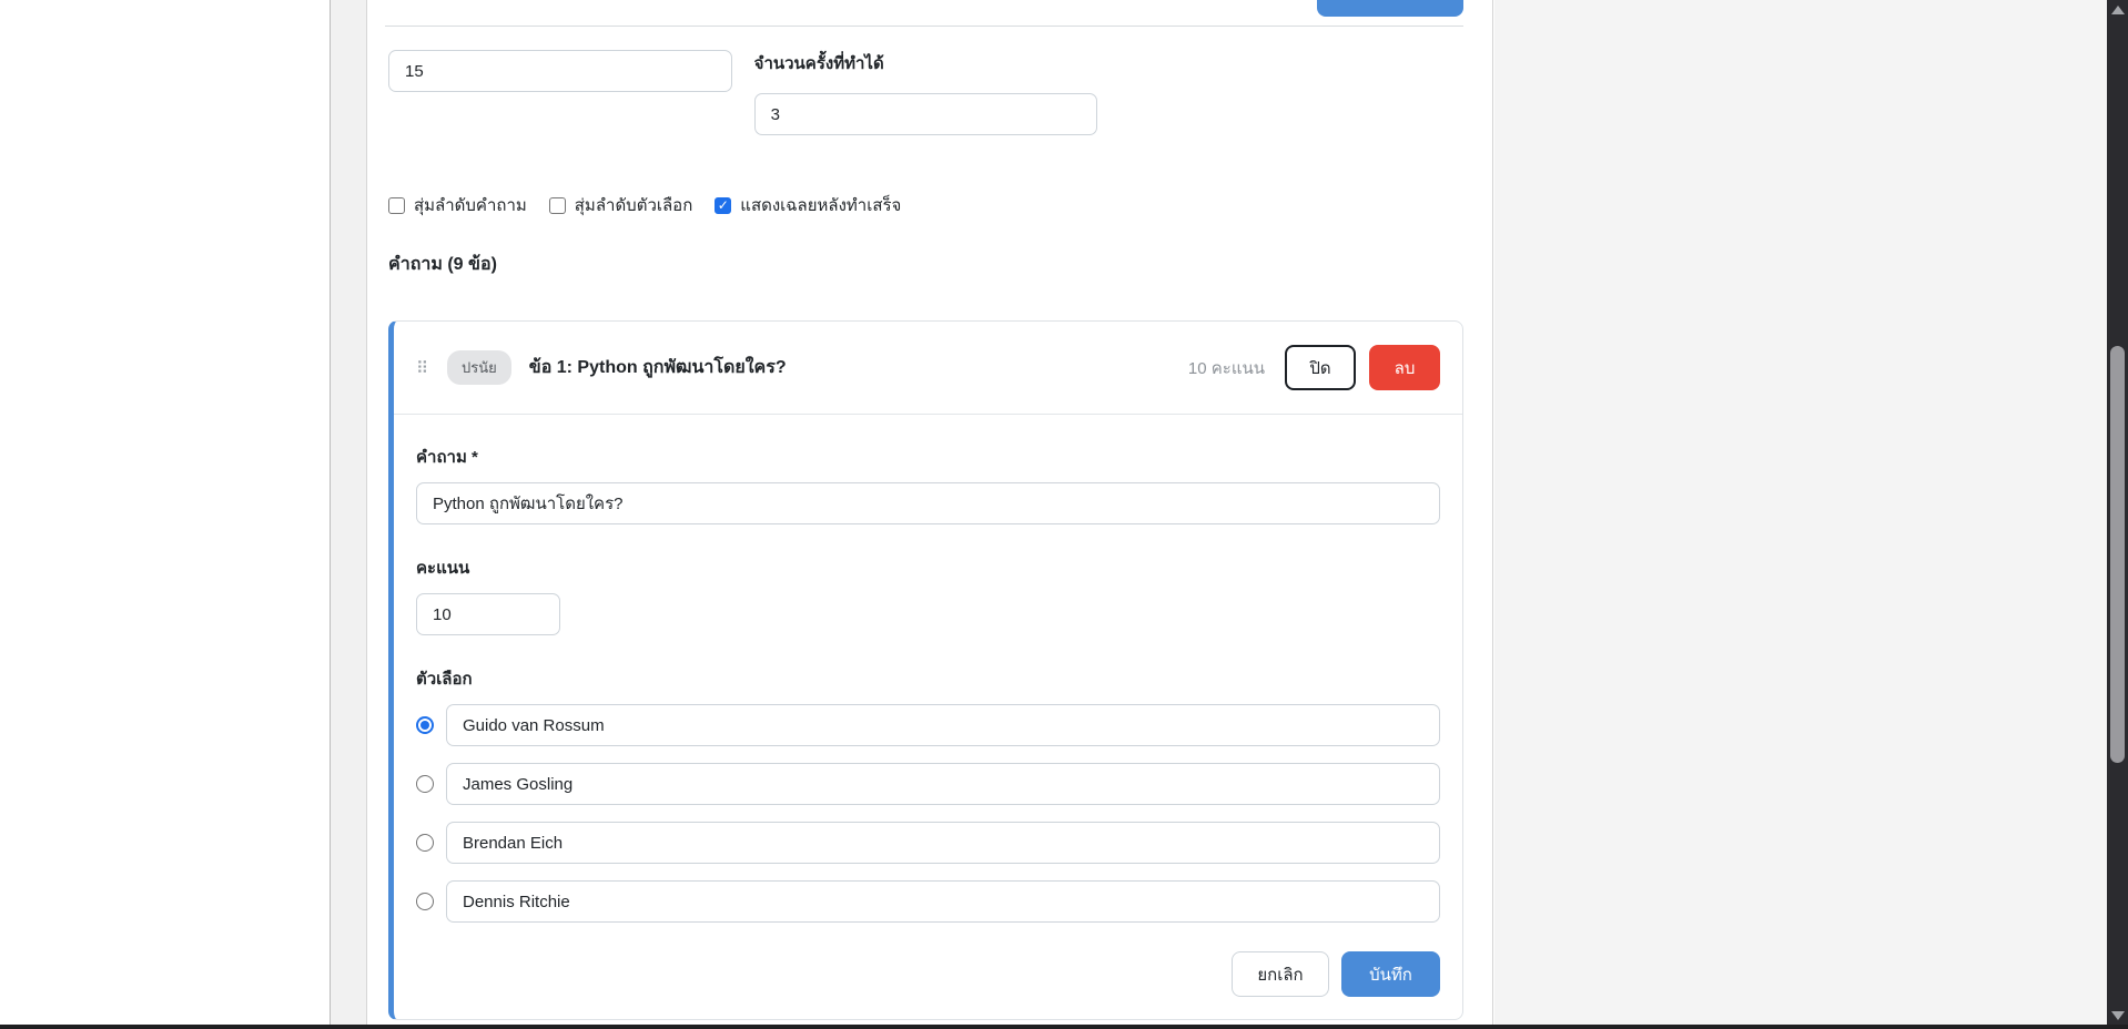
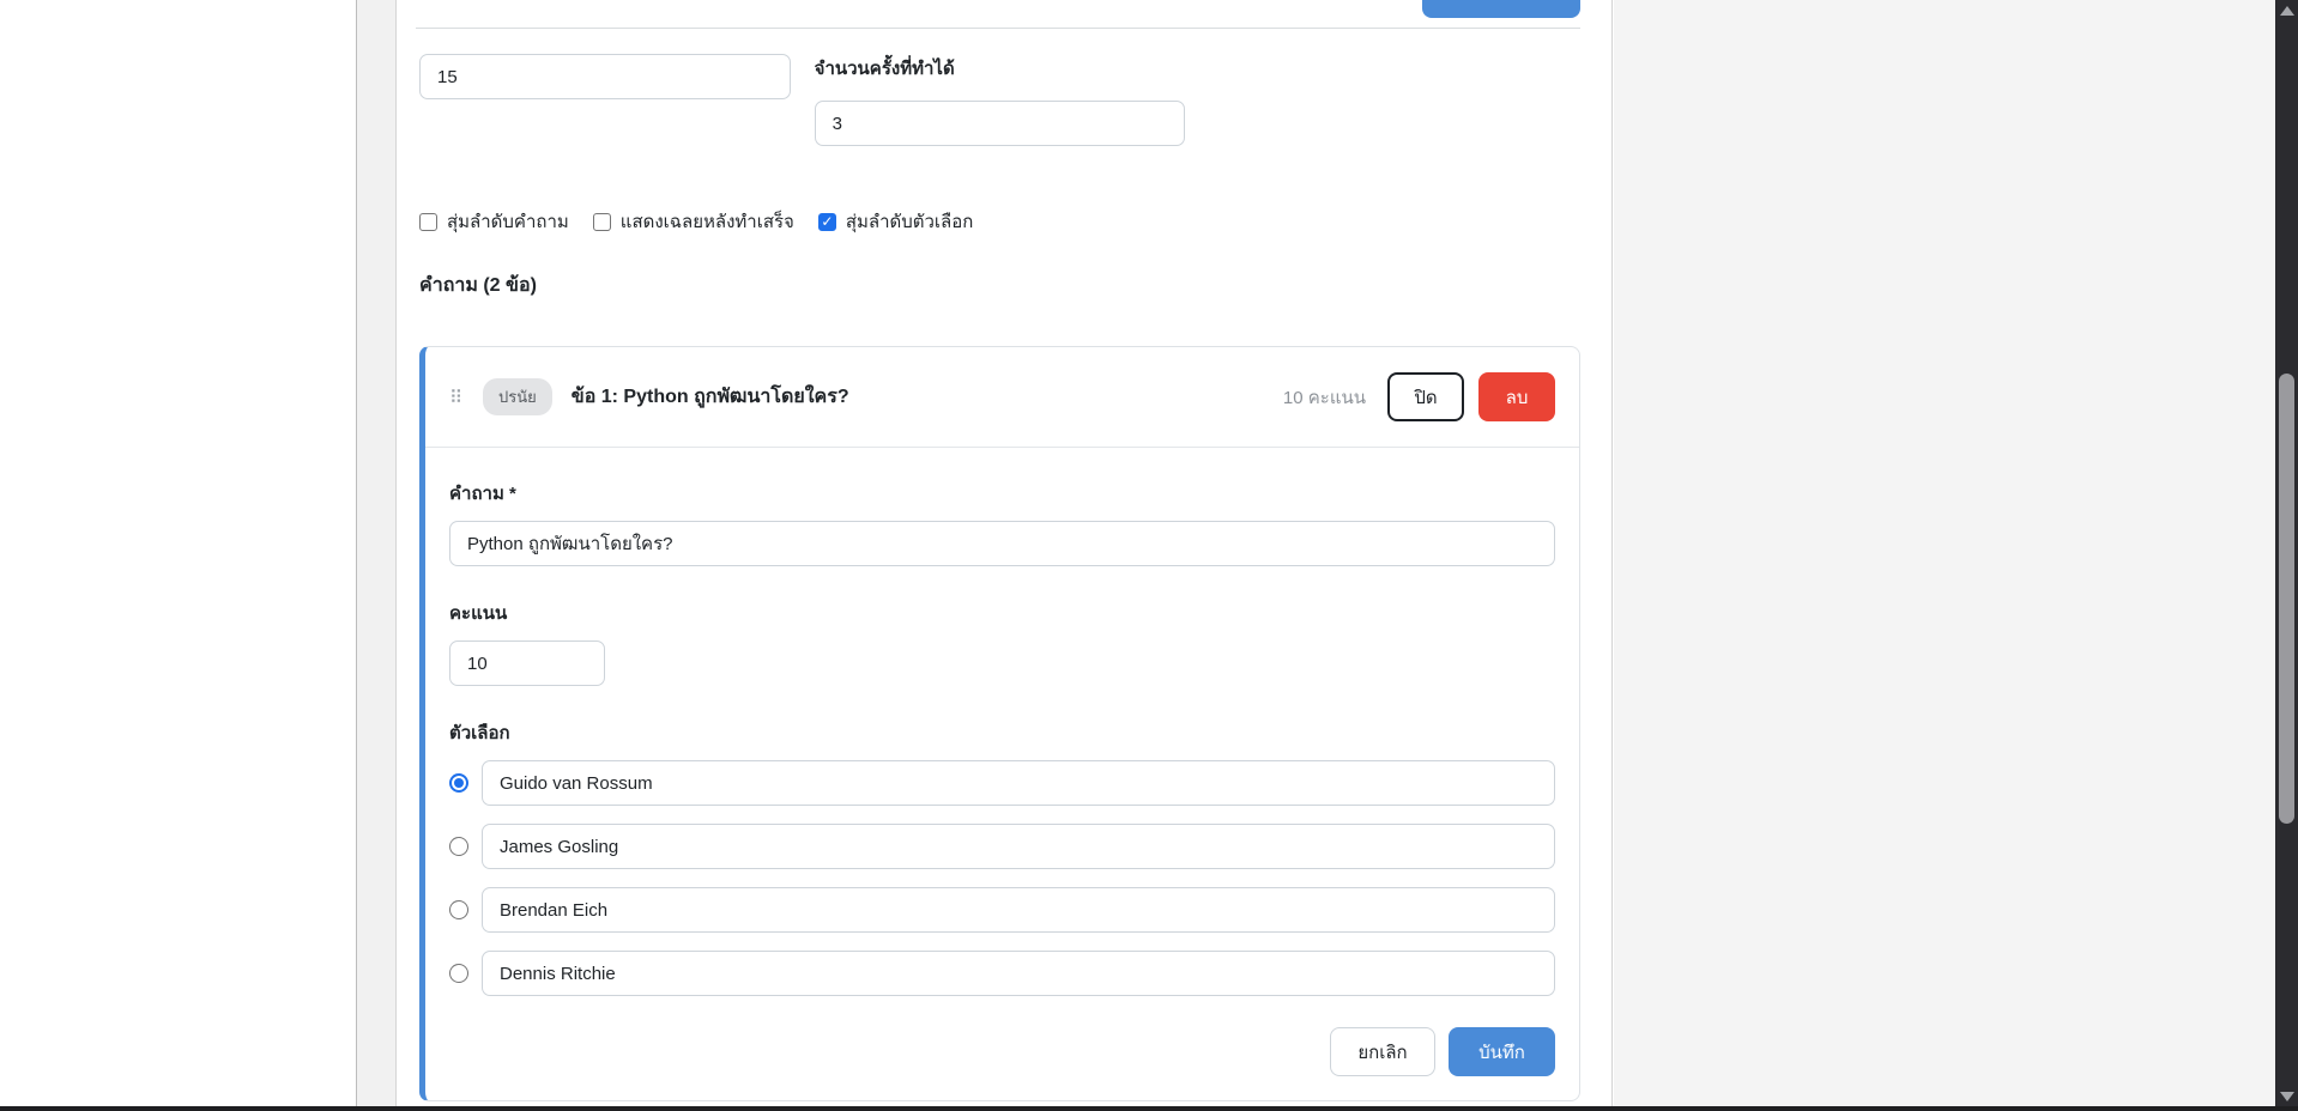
  15
  จำนวนครั้งที่ทำได้
  3
  สุ่มลำดับคำถาม
- สุ่มลำดับตัวเลือก
+ แสดงเฉลยหลังทำเสร็จ
  ✓
- แสดงเฉลยหลังทำเสร็จ
+ สุ่มลำดับตัวเลือก
- คำถาม (9 ข้อ)
+ คำถาม (2 ข้อ)
  ⠿
  ปรนัย
  ข้อ 1: Python ถูกพัฒนาโดยใคร?
  10 คะแนน
  ปิด
  ลบ
  คำถาม *
  Python ถูกพัฒนาโดยใคร?
  คะแนน
  10
  ตัวเลือก
  Guido van Rossum
  James Gosling
  Brendan Eich
  Dennis Ritchie
  ยกเลิก
  บันทึก
